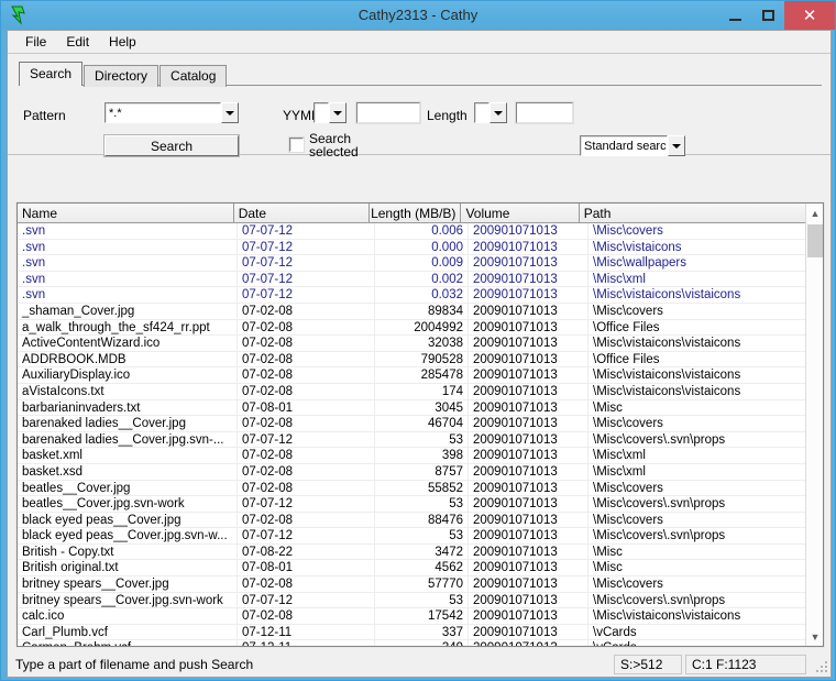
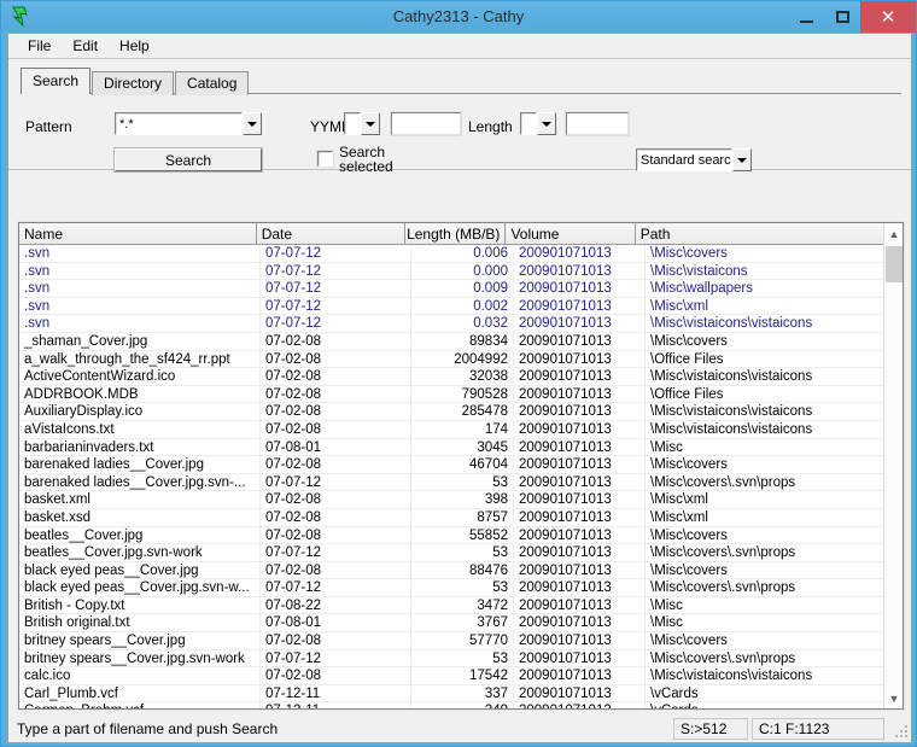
  Cathy2313 - Cathy
  ✕
  File
  Edit
  Help
  Search
  Directory
  Catalog
  Pattern
  *.*
  Length
  Search
  Search
  selected
  Standard searc
  Name
  Date
  Length (MB/B)
  Volume
  Path
  .svn
  07-07-12
  0.006
  200901071013
  \Misc\covers
  .svn
  07-07-12
  0.000
  200901071013
  \Misc\vistaicons
  .svn
  07-07-12
  0.009
  200901071013
  \Misc\wallpapers
  .svn
  07-07-12
  0.002
  200901071013
  \Misc\xml
  .svn
  07-07-12
  0.032
  200901071013
  \Misc\vistaicons\vistaicons
  _shaman_Cover.jpg
  07-02-08
  89834
  200901071013
  \Misc\covers
  a_walk_through_the_sf424_rr.ppt
  07-02-08
  2004992
  200901071013
  \Office Files
  ActiveContentWizard.ico
  07-02-08
  32038
  200901071013
  \Misc\vistaicons\vistaicons
  ADDRBOOK.MDB
  07-02-08
  790528
  200901071013
  \Office Files
  AuxiliaryDisplay.ico
  07-02-08
  285478
  200901071013
  \Misc\vistaicons\vistaicons
  aVistaIcons.txt
  07-02-08
  174
  200901071013
  \Misc\vistaicons\vistaicons
  barbarianinvaders.txt
  07-08-01
  3045
  200901071013
  \Misc
  barenaked ladies__Cover.jpg
  07-02-08
  46704
  200901071013
  \Misc\covers
  barenaked ladies__Cover.jpg.svn-...
  07-07-12
  53
  200901071013
  \Misc\covers\.svn\props
  basket.xml
  07-02-08
  398
  200901071013
  \Misc\xml
  basket.xsd
  07-02-08
  8757
  200901071013
  \Misc\xml
  beatles__Cover.jpg
  07-02-08
  55852
  200901071013
  \Misc\covers
  beatles__Cover.jpg.svn-work
  07-07-12
  53
  200901071013
  \Misc\covers\.svn\props
  black eyed peas__Cover.jpg
  07-02-08
  88476
  200901071013
  \Misc\covers
  black eyed peas__Cover.jpg.svn-w...
  07-07-12
  53
  200901071013
  \Misc\covers\.svn\props
  British - Copy.txt
  07-08-22
  3472
  200901071013
  \Misc
  British original.txt
  07-08-01
- 4562
+ 3767
  200901071013
  \Misc
  britney spears__Cover.jpg
  07-02-08
  57770
  200901071013
  \Misc\covers
  britney spears__Cover.jpg.svn-work
  07-07-12
  53
  200901071013
  \Misc\covers\.svn\props
  calc.ico
  07-02-08
  17542
  200901071013
  \Misc\vistaicons\vistaicons
  Carl_Plumb.vcf
  07-12-11
  337
  200901071013
  \vCards
  ▲
  ▼
  Type a part of filename and push Search
  S:>512
  C:1 F:1123
